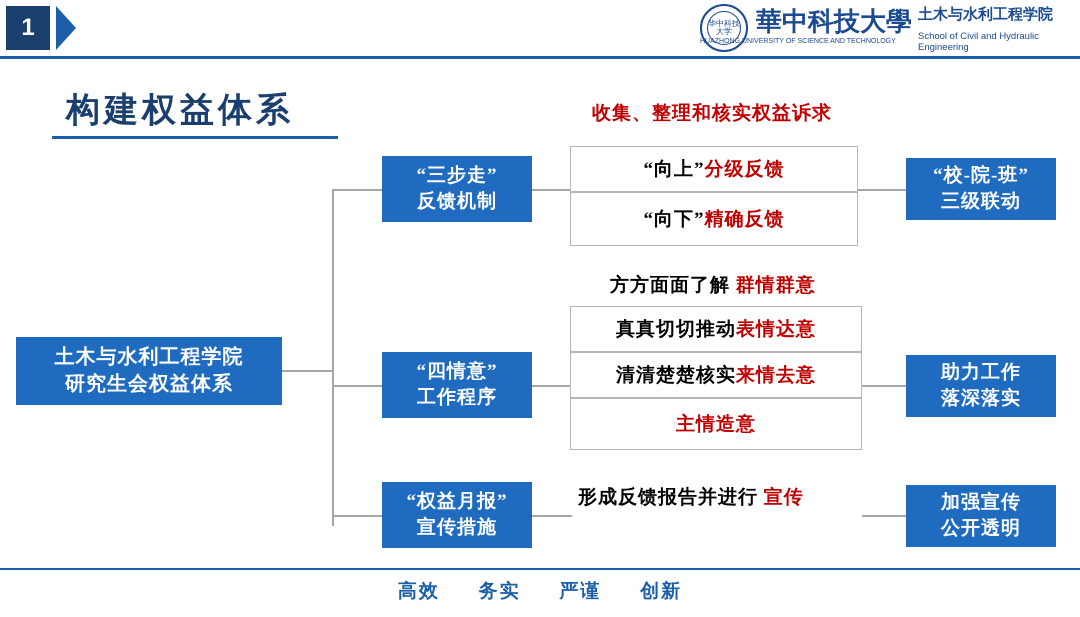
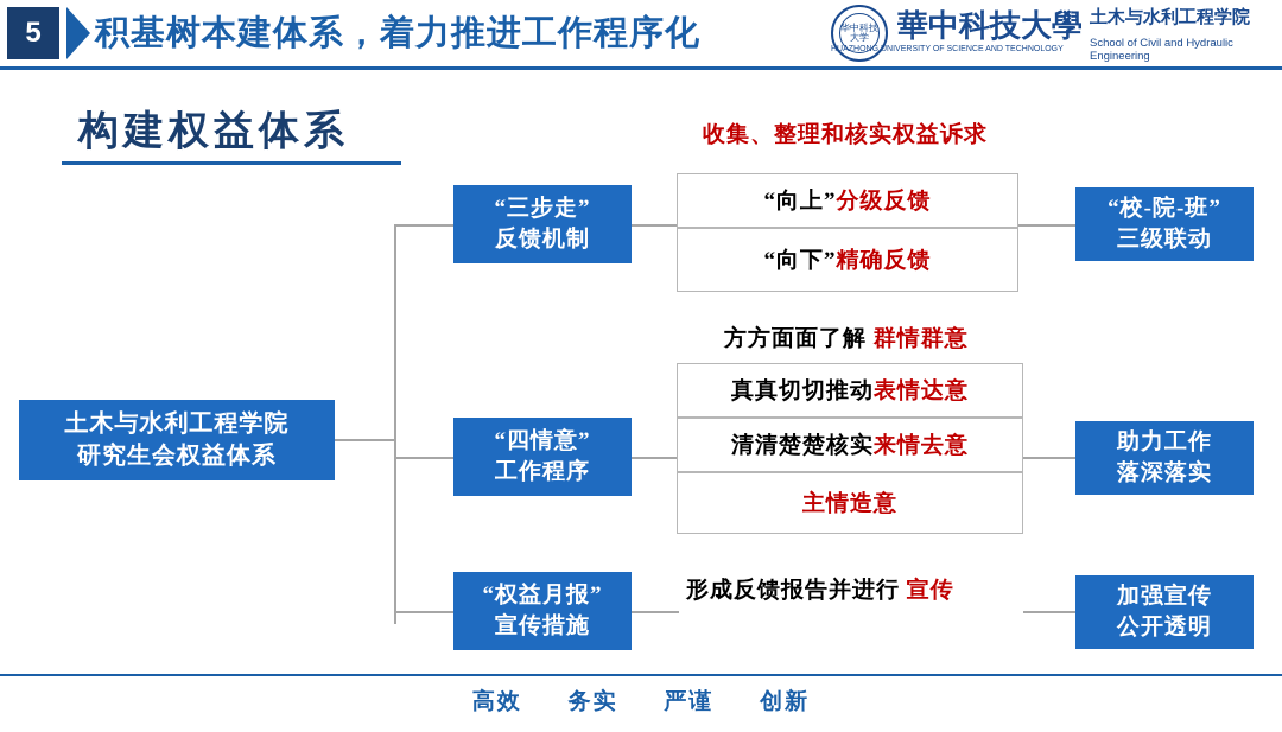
- 1
+ 5
+ 积基树本建体系，着力推进工作程序化
  华中科技大学
  華中科技大學
  土木与水利工程学院
  School of Civil and Hydraulic Engineering
  构建权益体系
  土木与水利工程学院
  研究生会权益体系
  “三步走”
  反馈机制
  收集、整理和核实权益诉求
  “向上”
  分级反馈
  “向下”
  精确反馈
  “校-院-班”
  三级联动
  “四情意”
  工作程序
  方方面面了解 群情群意
  真真切切推动
  表情达意
  清清楚楚核实
  来情去意
  主情造意
  助力工作
  落深落实
  “权益月报”
  宣传措施
  形成反馈报告并进行 宣传
  加强宣传
  公开透明
  高效 务实 严谨 创新
